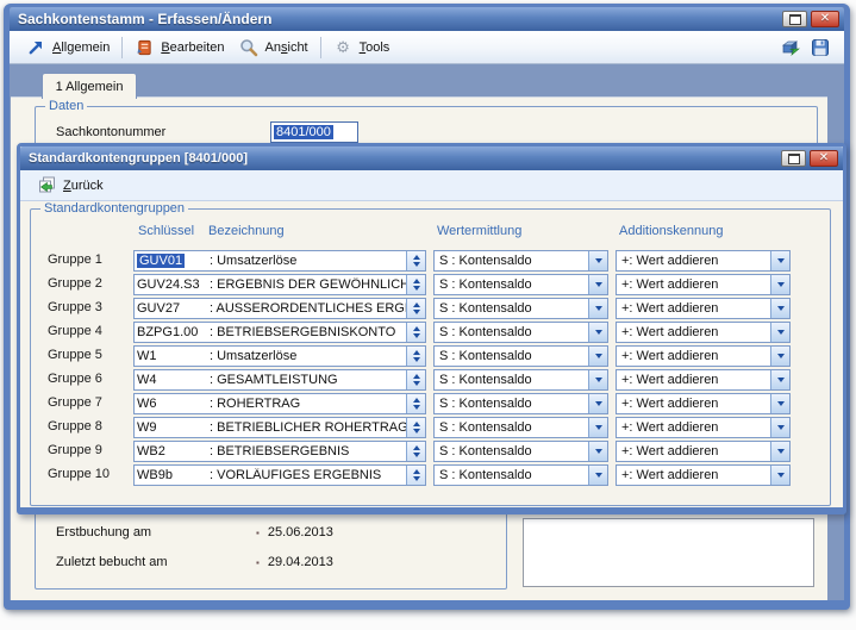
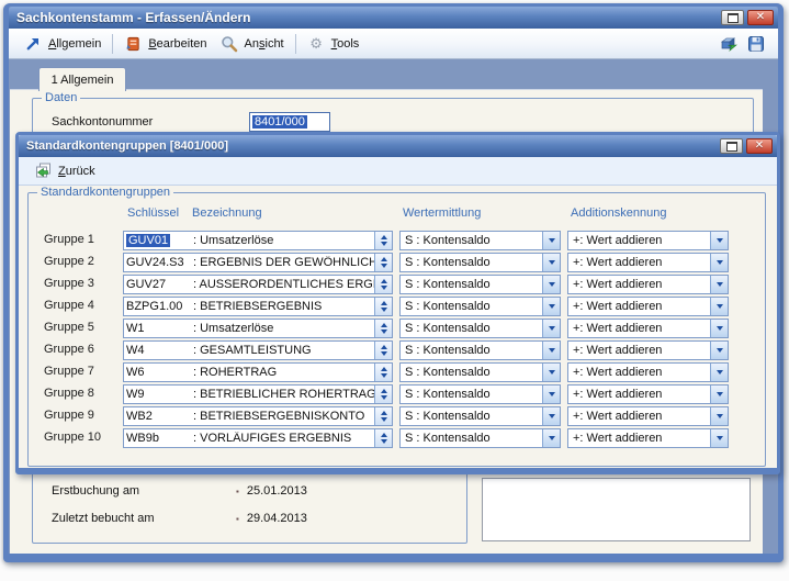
  Sachkontenstamm - Erfassen/Ändern
  ✕
  Allgemein
  Bearbeiten
  Ansicht
  ⚙
  Tools
  1 Allgemein
  Daten
  Sachkontonummer
  8401/000
  Erstbuchung am
  ▪
- 25.06.2013
+ 25.01.2013
  Zuletzt bebucht am
  ▪
  29.04.2013
  Standardkontengruppen [8401/000]
  ✕
  Zurück
  Standardkontengruppen
  Schlüssel
  Bezeichnung
  Wertermittlung
  Additionskennung
  Gruppe 1
  GUV01
  : Umsatzerlöse
  S : Kontensaldo
  +: Wert addieren
  Gruppe 2
  GUV24.S3
  : ERGEBNIS DER GEWÖHNLIC
  S : Kontensaldo
  +: Wert addieren
  Gruppe 3
  GUV27
  : AUSSERORDENTLICHES ERG
  S : Kontensaldo
  +: Wert addieren
  Gruppe 4
  BZPG1.00
- : BETRIEBSERGEBNISKONTO
+ : BETRIEBSERGEBNIS
  S : Kontensaldo
  +: Wert addieren
  Gruppe 5
  W1
  : Umsatzerlöse
  S : Kontensaldo
  +: Wert addieren
  Gruppe 6
  W4
  : GESAMTLEISTUNG
  S : Kontensaldo
  +: Wert addieren
  Gruppe 7
  W6
  : ROHERTRAG
  S : Kontensaldo
  +: Wert addieren
  Gruppe 8
  W9
  : BETRIEBLICHER ROHERTRAG
  S : Kontensaldo
  +: Wert addieren
  Gruppe 9
  WB2
- : BETRIEBSERGEBNIS
+ : BETRIEBSERGEBNISKONTO
  S : Kontensaldo
  +: Wert addieren
  Gruppe 10
  WB9b
  : VORLÄUFIGES ERGEBNIS
  S : Kontensaldo
  +: Wert addieren
